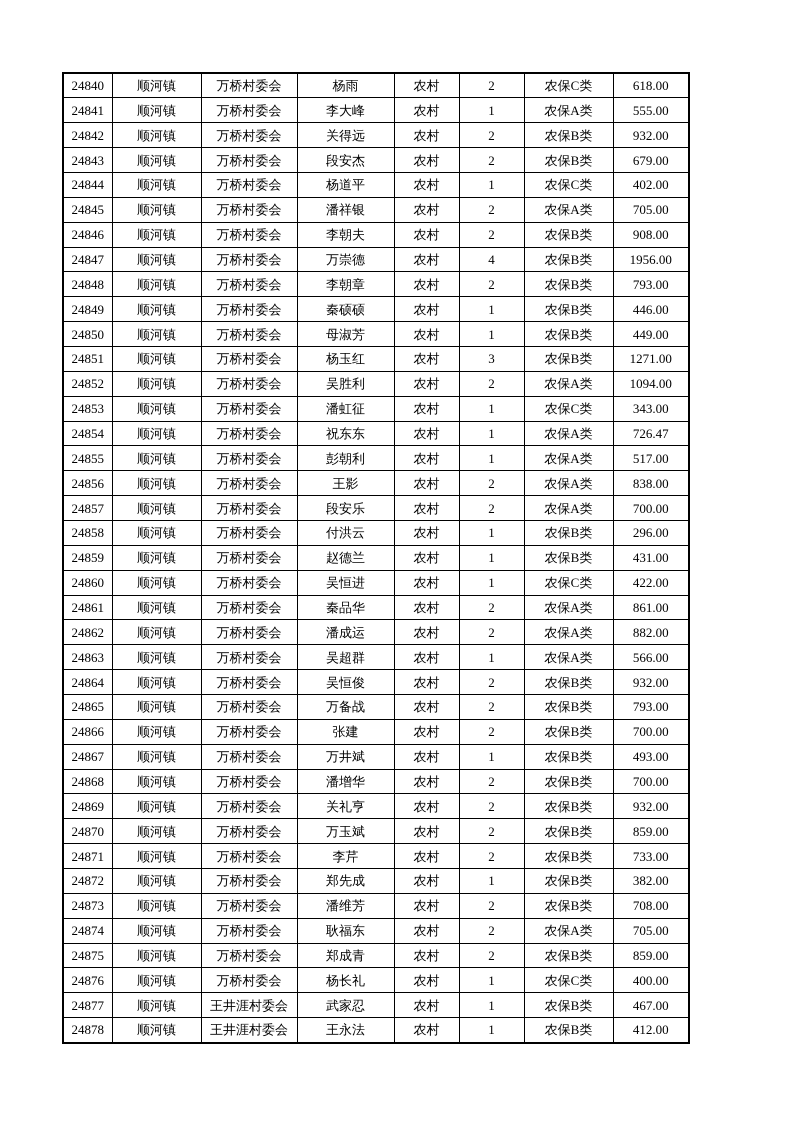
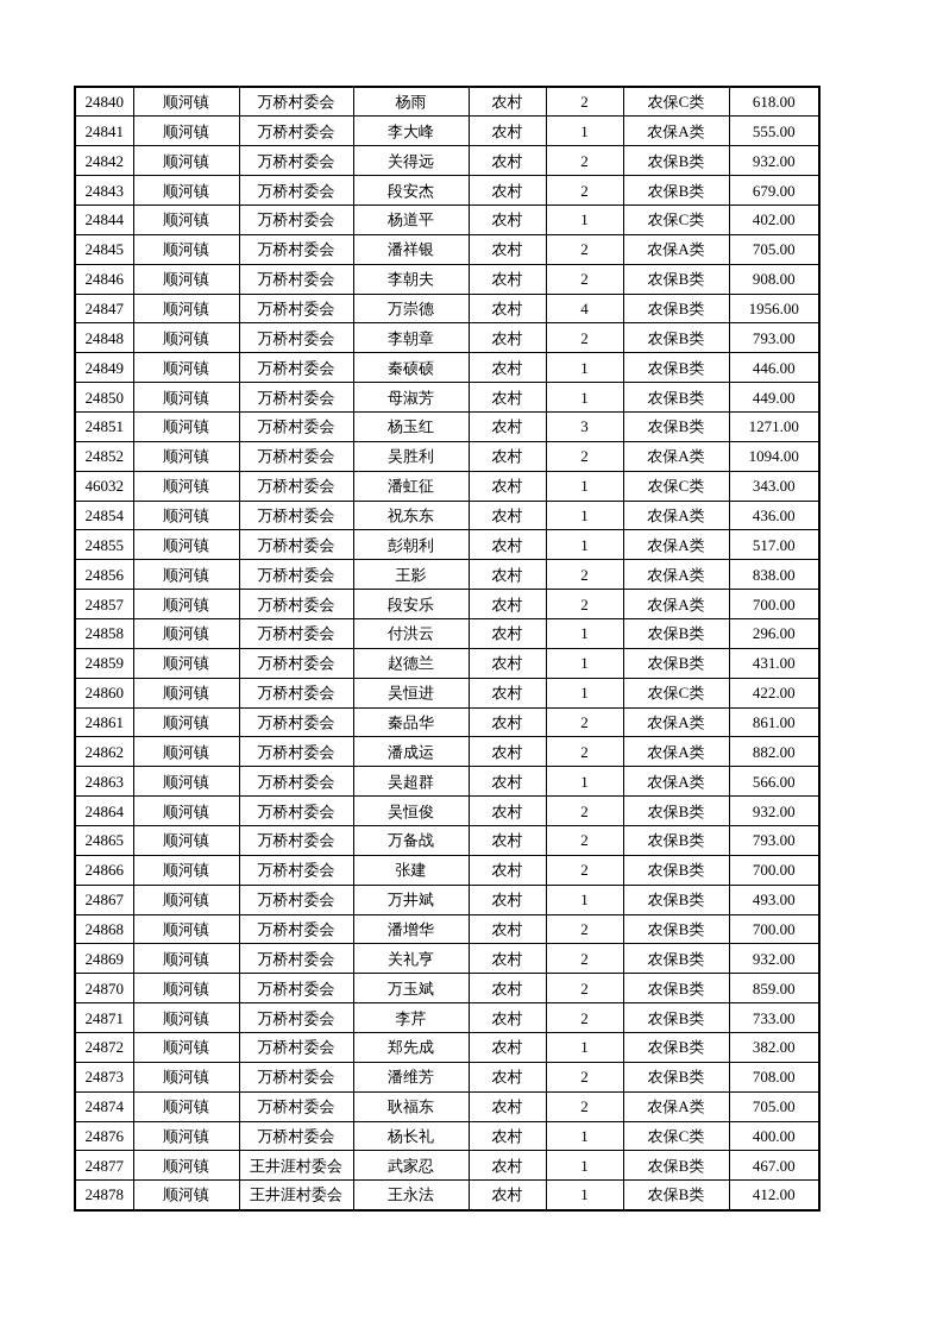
  24840	顺河镇	万桥村委会	杨雨	农村	2	农保C类	618.00
  24841	顺河镇	万桥村委会	李大峰	农村	1	农保A类	555.00
  24842	顺河镇	万桥村委会	关得远	农村	2	农保B类	932.00
  24843	顺河镇	万桥村委会	段安杰	农村	2	农保B类	679.00
  24844	顺河镇	万桥村委会	杨道平	农村	1	农保C类	402.00
  24845	顺河镇	万桥村委会	潘祥银	农村	2	农保A类	705.00
  24846	顺河镇	万桥村委会	李朝夫	农村	2	农保B类	908.00
  24847	顺河镇	万桥村委会	万崇德	农村	4	农保B类	1956.00
  24848	顺河镇	万桥村委会	李朝章	农村	2	农保B类	793.00
  24849	顺河镇	万桥村委会	秦硕硕	农村	1	农保B类	446.00
  24850	顺河镇	万桥村委会	母淑芳	农村	1	农保B类	449.00
  24851	顺河镇	万桥村委会	杨玉红	农村	3	农保B类	1271.00
  24852	顺河镇	万桥村委会	吴胜利	农村	2	农保A类	1094.00
- 24853	顺河镇	万桥村委会	潘虹征	农村	1	农保C类	343.00
+ 46032	顺河镇	万桥村委会	潘虹征	农村	1	农保C类	343.00
- 24854	顺河镇	万桥村委会	祝东东	农村	1	农保A类	726.47
+ 24854	顺河镇	万桥村委会	祝东东	农村	1	农保A类	436.00
  24855	顺河镇	万桥村委会	彭朝利	农村	1	农保A类	517.00
  24856	顺河镇	万桥村委会	王影	农村	2	农保A类	838.00
  24857	顺河镇	万桥村委会	段安乐	农村	2	农保A类	700.00
  24858	顺河镇	万桥村委会	付洪云	农村	1	农保B类	296.00
  24859	顺河镇	万桥村委会	赵德兰	农村	1	农保B类	431.00
  24860	顺河镇	万桥村委会	吴恒进	农村	1	农保C类	422.00
  24861	顺河镇	万桥村委会	秦品华	农村	2	农保A类	861.00
  24862	顺河镇	万桥村委会	潘成运	农村	2	农保A类	882.00
  24863	顺河镇	万桥村委会	吴超群	农村	1	农保A类	566.00
  24864	顺河镇	万桥村委会	吴恒俊	农村	2	农保B类	932.00
  24865	顺河镇	万桥村委会	万备战	农村	2	农保B类	793.00
  24866	顺河镇	万桥村委会	张建	农村	2	农保B类	700.00
  24867	顺河镇	万桥村委会	万井斌	农村	1	农保B类	493.00
  24868	顺河镇	万桥村委会	潘增华	农村	2	农保B类	700.00
  24869	顺河镇	万桥村委会	关礼亨	农村	2	农保B类	932.00
  24870	顺河镇	万桥村委会	万玉斌	农村	2	农保B类	859.00
  24871	顺河镇	万桥村委会	李芹	农村	2	农保B类	733.00
  24872	顺河镇	万桥村委会	郑先成	农村	1	农保B类	382.00
  24873	顺河镇	万桥村委会	潘维芳	农村	2	农保B类	708.00
  24874	顺河镇	万桥村委会	耿福东	农村	2	农保A类	705.00
- 24875	顺河镇	万桥村委会	郑成青	农村	2	农保B类	859.00
  24876	顺河镇	万桥村委会	杨长礼	农村	1	农保C类	400.00
  24877	顺河镇	王井涯村委会	武家忍	农村	1	农保B类	467.00
  24878	顺河镇	王井涯村委会	王永法	农村	1	农保B类	412.00
